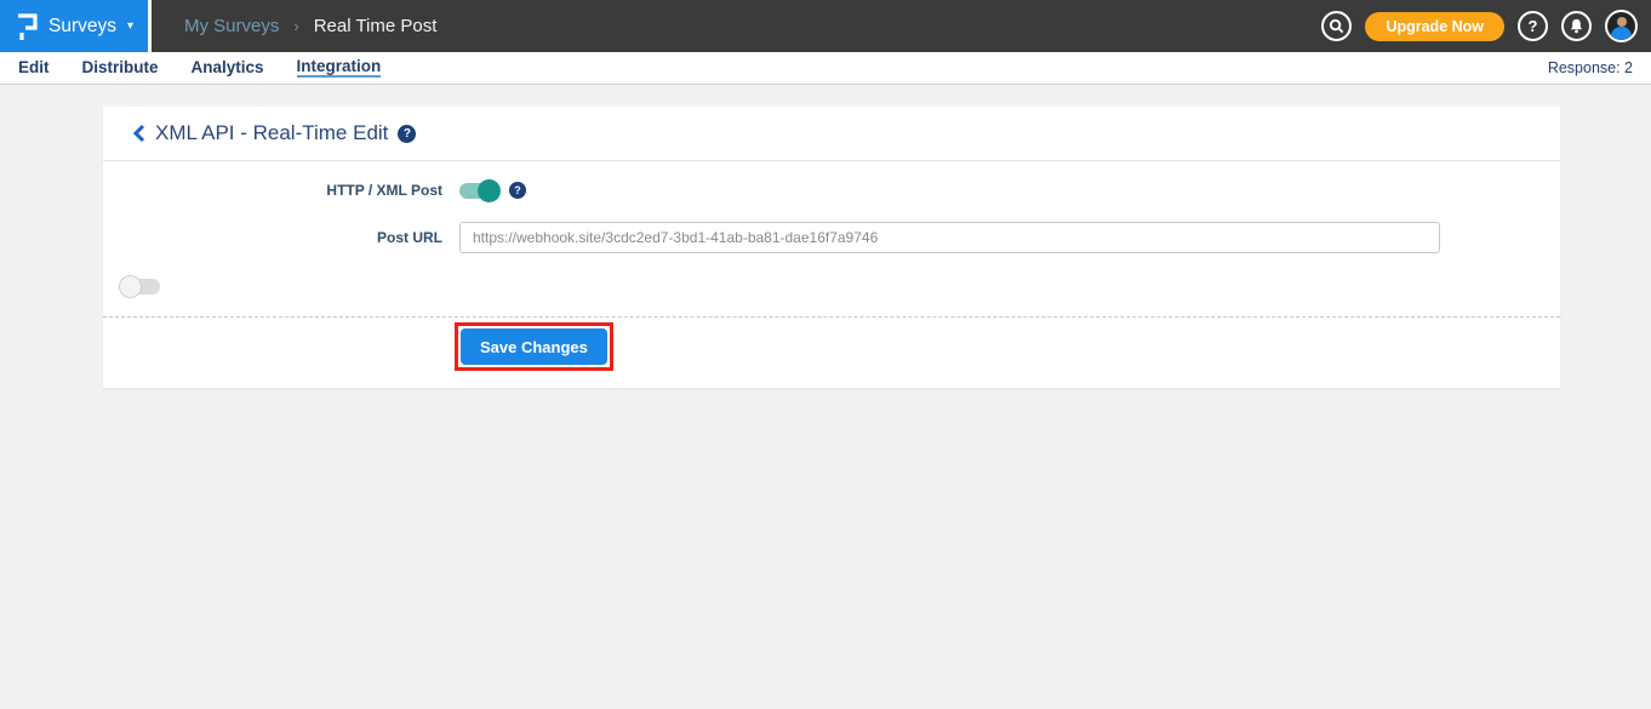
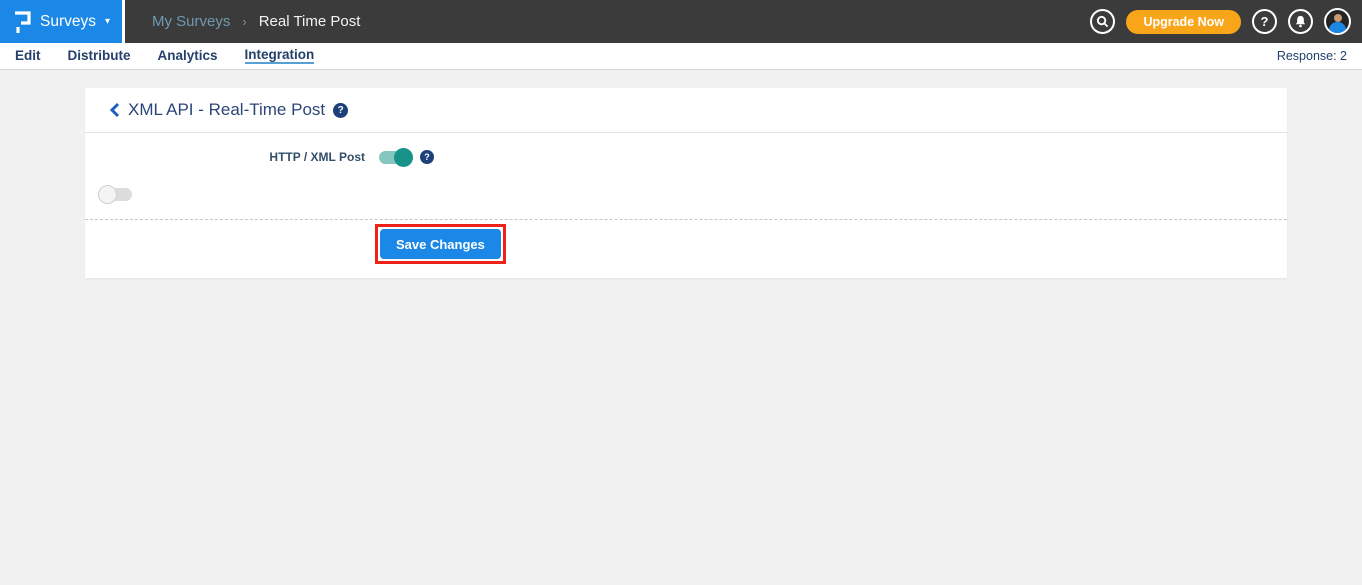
  Surveys
  ▾
  My Surveys
  ›
  Real Time Post
  Upgrade Now
  ?
  Edit
  Distribute
  Analytics
  Integration
  Response: 2
- XML API - Real-Time Edit
+ XML API - Real-Time Post
  ?
  HTTP / XML Post
  ?
- Post URL
- https://webhook.site/3cdc2ed7-3bd1-41ab-ba81-dae16f7a9746
  Save Changes
